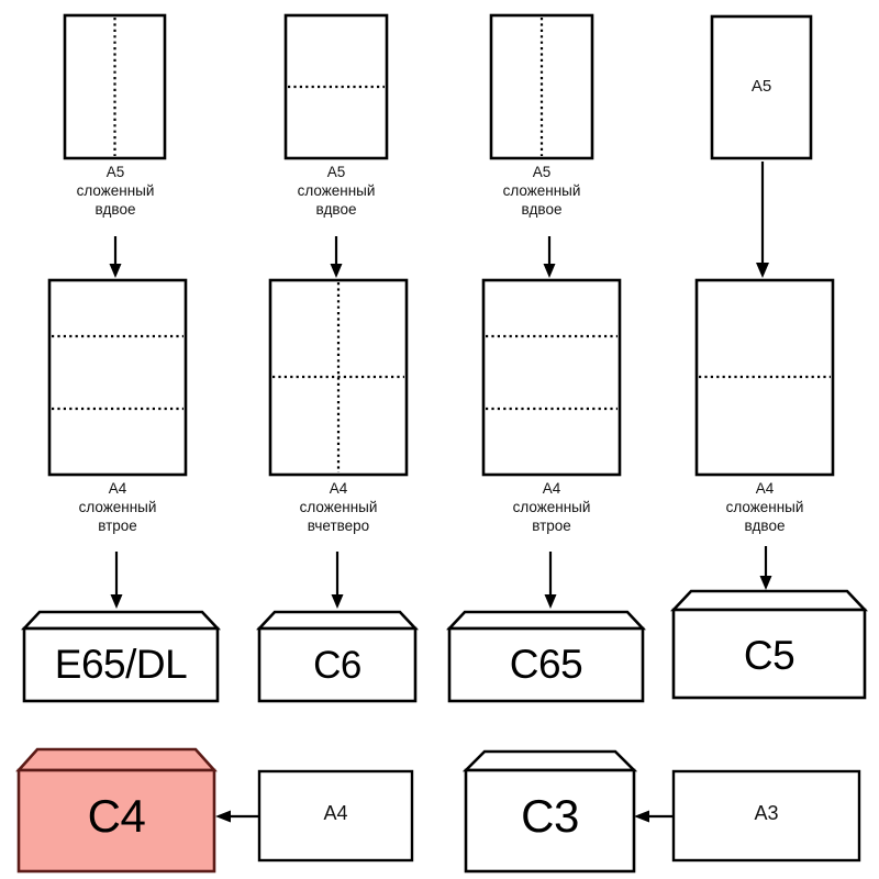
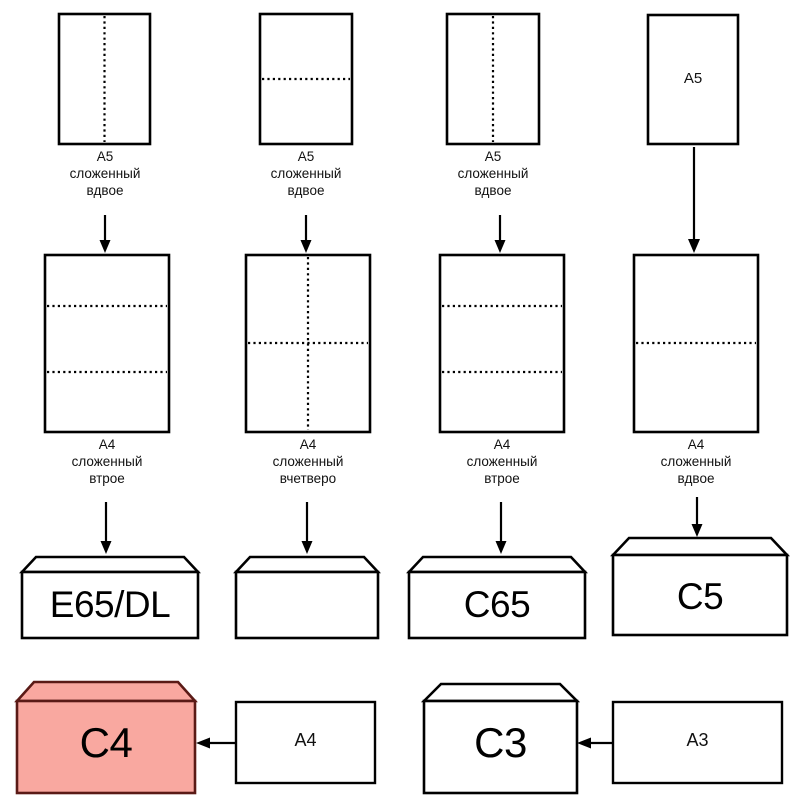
  A5
  сложенный
  вдвое
  A5
  сложенный
  вдвое
  A5
  сложенный
  вдвое
  A5
  A4
  сложенный
  втрое
  A4
  сложенный
  вчетверо
  A4
  сложенный
  втрое
  A4
  сложенный
  вдвое
  E65/DL
- C6
  C65
  C5
  C4
  A4
  C3
  A3
